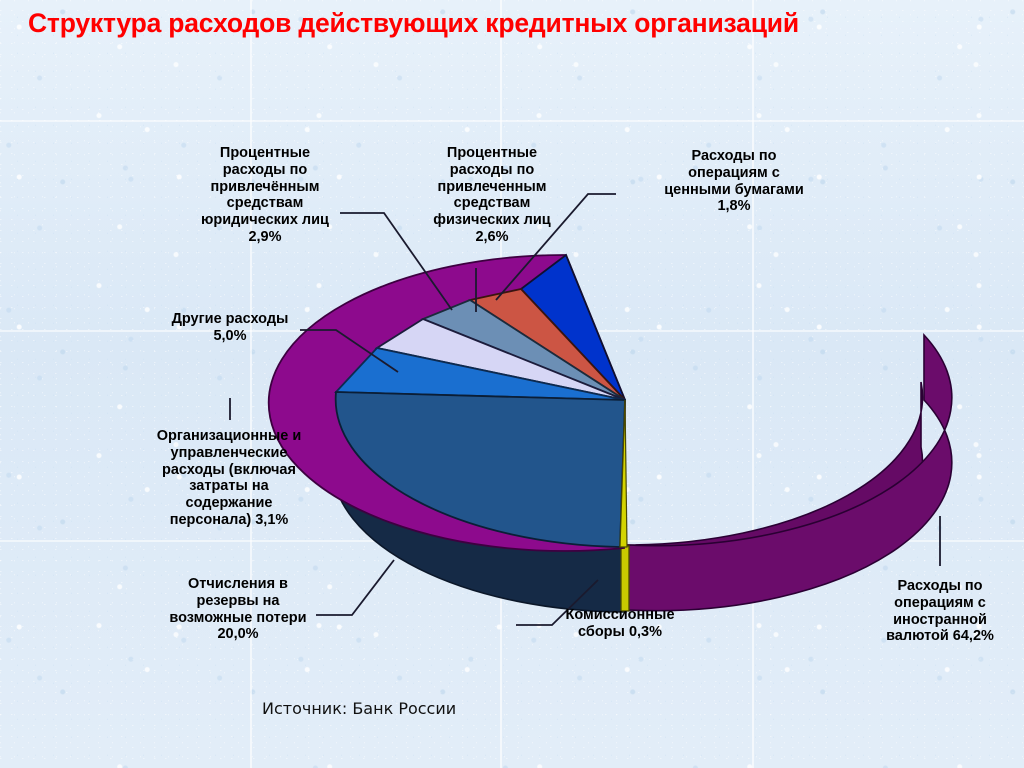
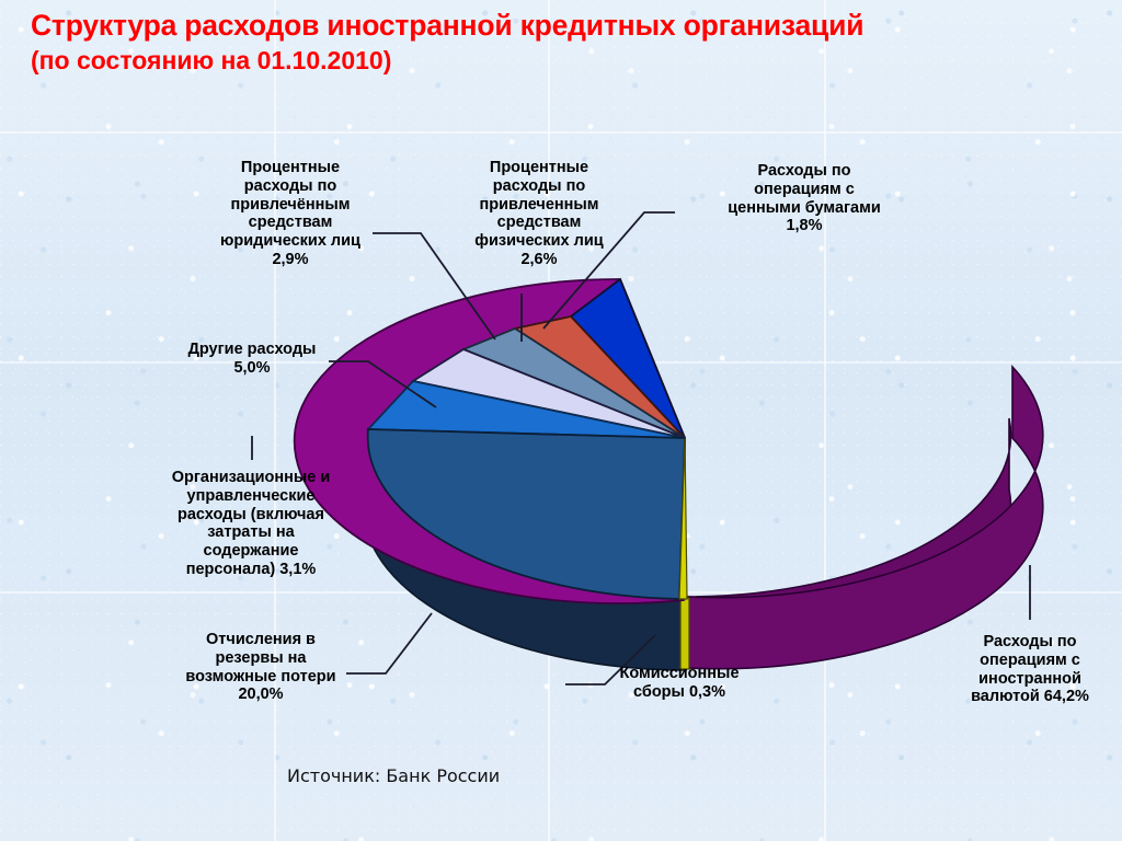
- Структура расходов действующих кредитных организаций
+ Структура расходов иностранной кредитных организаций
+ (по состоянию на 01.10.2010)
  Процентные
  расходы по
  привлечённым
  средствам
  юридических лиц
  2,9%
  Процентные
  расходы по
  привлеченным
  средствам
  физических лиц
  2,6%
  Расходы по
  операциям с
  ценными бумагами
  1,8%
  Другие расходы
  5,0%
  Организационные и
  управленческие
  расходы (включая
  затраты на
  содержание
  персонала) 3,1%
  Отчисления в
  резервы на
  возможные потери
  20,0%
  Комиссионные
  сборы 0,3%
  Расходы по
  операциям с
  иностранной
  валютой 64,2%
  Источник: Банк России
